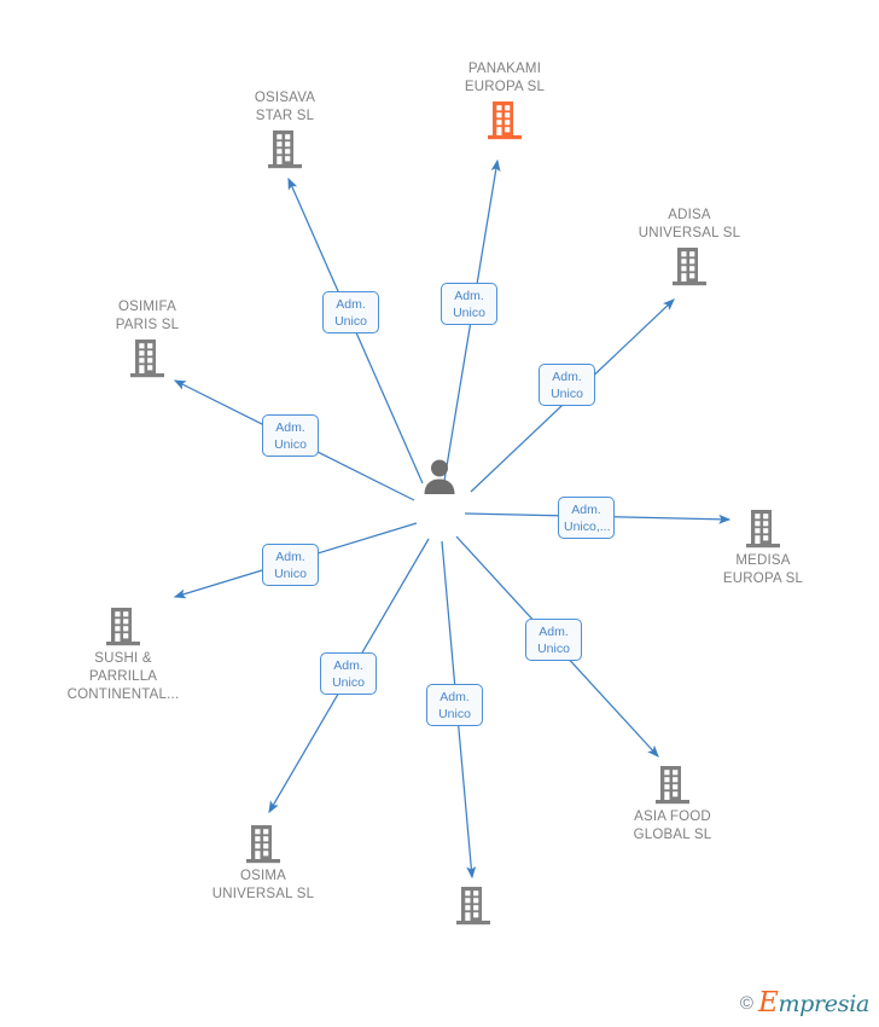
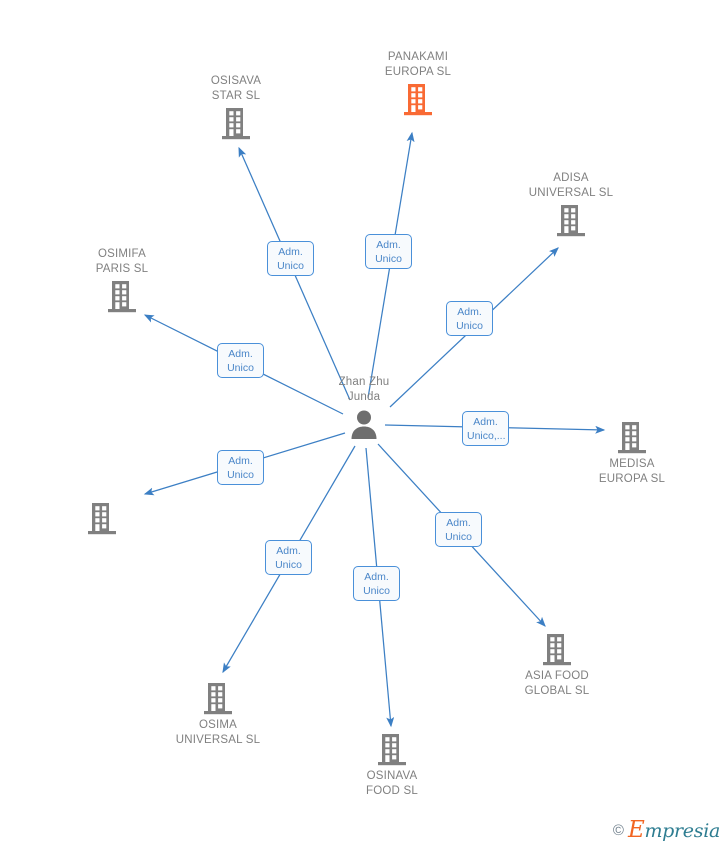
  PANAKAMI
  EUROPA SL
  OSISAVA
  STAR SL
  ADISA
  UNIVERSAL SL
  OSIMIFA
  PARIS SL
  MEDISA
  EUROPA SL
- SUSHI &
- PARRILLA
- CONTINENTAL...
  ASIA FOOD
  GLOBAL SL
  OSIMA
  UNIVERSAL SL
+ OSINAVA
+ FOOD SL
+ Zhan Zhu
+ Junda
  Adm.
  Unico
  Adm.
  Unico
  Adm.
  Unico
  Adm.
  Unico
  Adm.
  Unico,...
  Adm.
  Unico
  Adm.
  Unico
  Adm.
  Unico
  Adm.
  Unico
  ©
  Empresia
